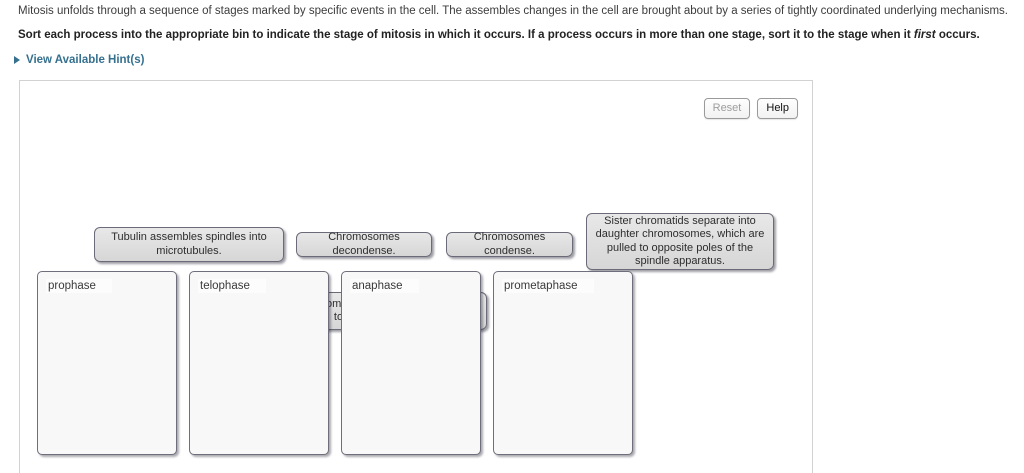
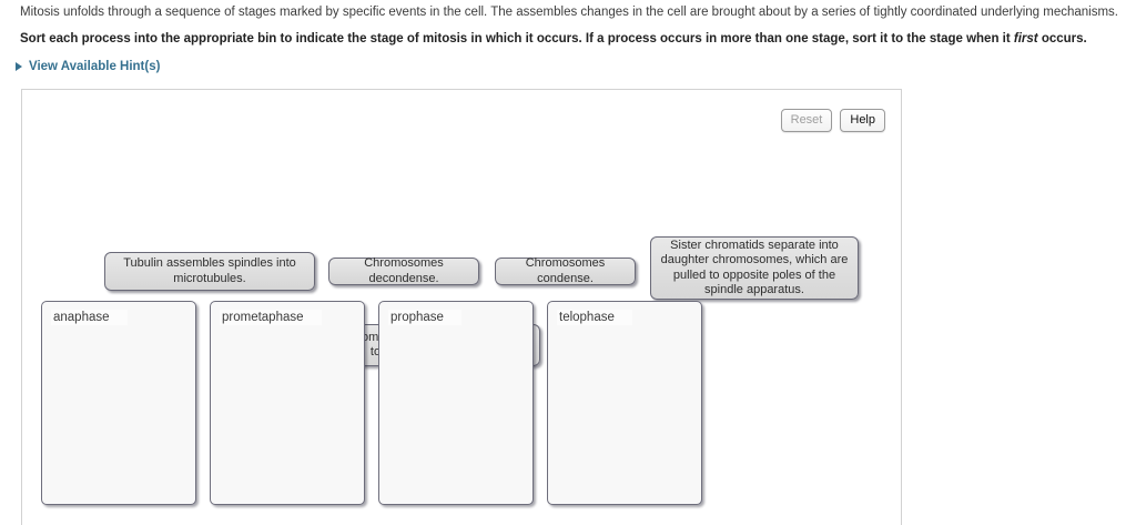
  Mitosis unfolds through a sequence of stages marked by specific events in the cell. The assembles changes in the cell are brought about by a series of tightly coordinated underlying mechanisms.
  Sort each process into the appropriate bin to indicate the stage of mitosis in which it occurs. If a process occurs in more than one stage, sort it to the stage when it first occurs.
  View Available Hint(s)
  Reset
  Help
  Tubulin assembles spindles into microtubules.
  Chromosomes decondense.
  Chromosomes condense.
  Sister chromatids separate into daughter chromosomes, which are pulled to opposite poles of the spindle apparatus.
- prophase
+ anaphase
- telophase
+ prometaphase
- anaphase
+ prophase
- prometaphase
+ telophase
